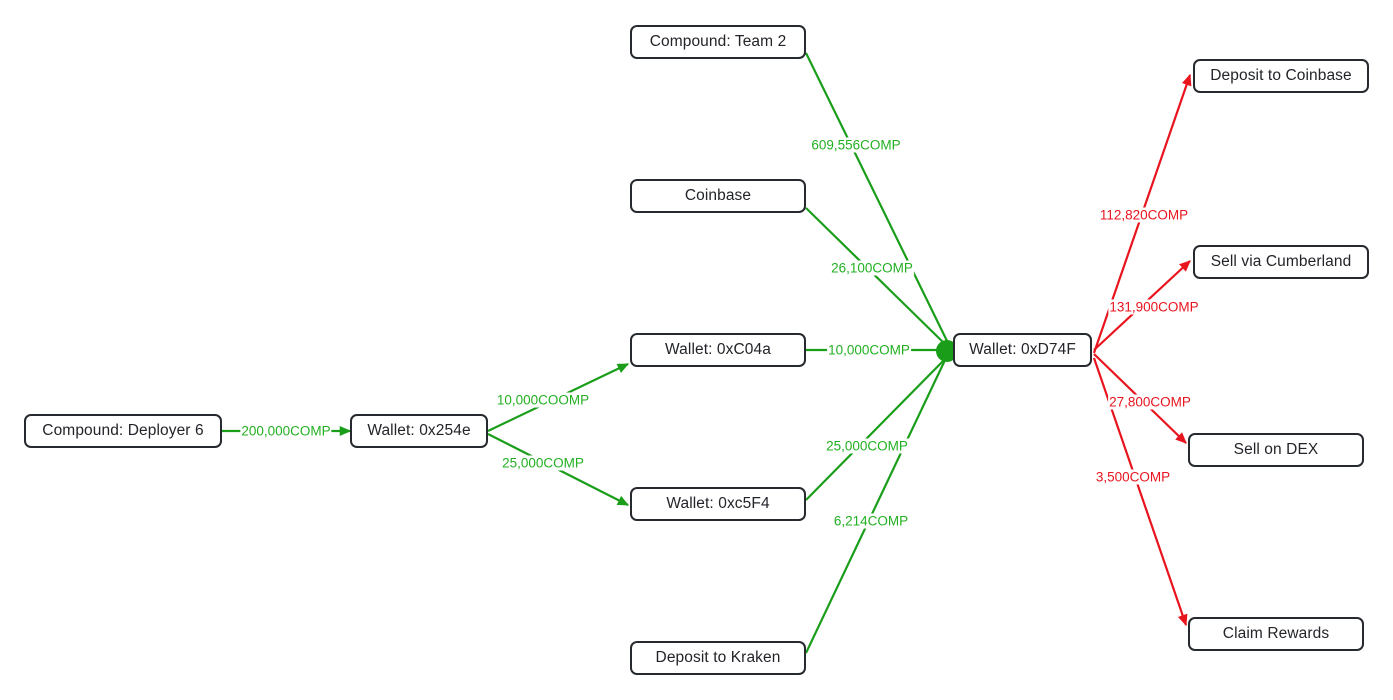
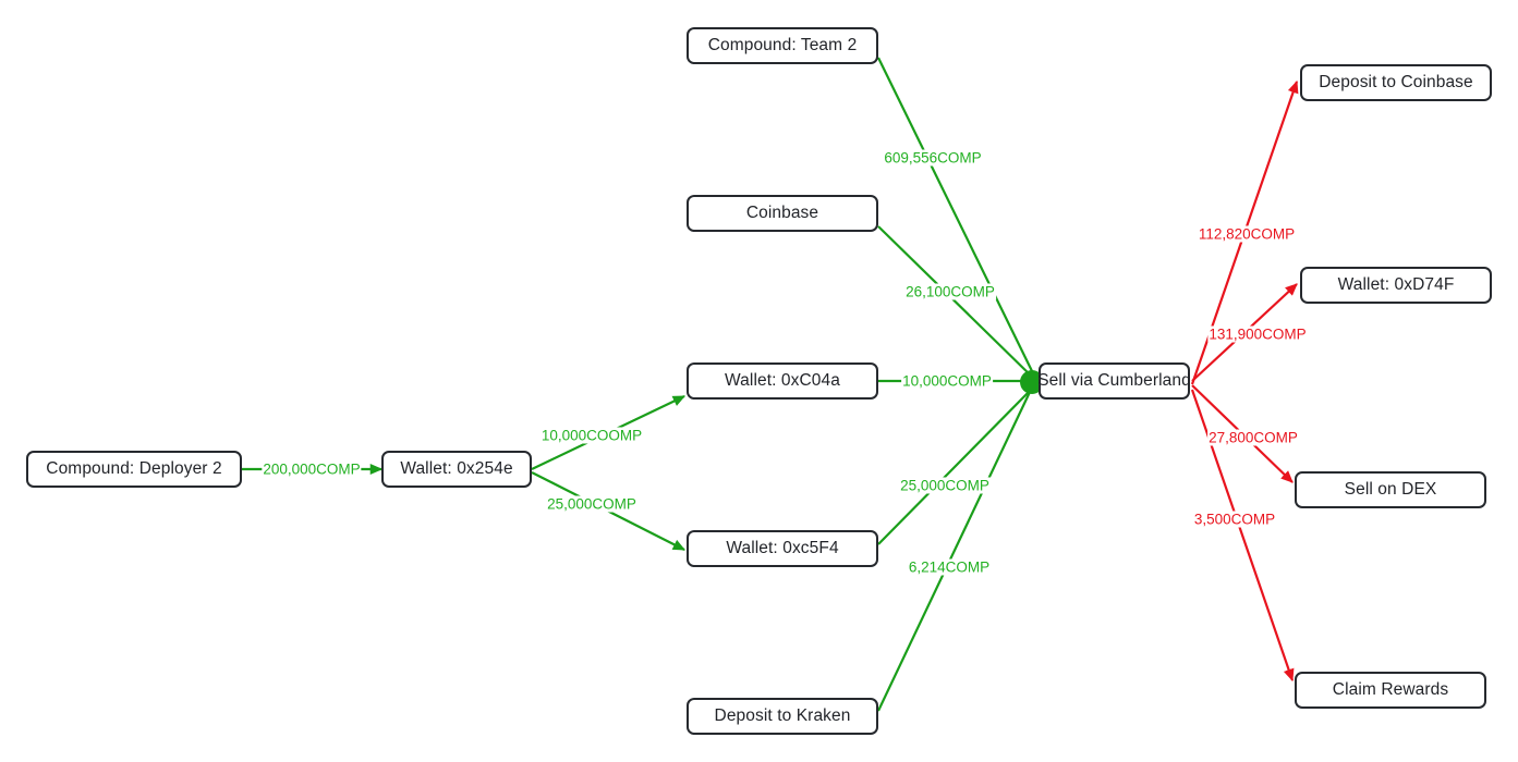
- Compound: Deployer 6
+ Compound: Deployer 2
  Wallet: 0x254e
  Compound: Team 2
  Coinbase
  Wallet: 0xC04a
  Wallet: 0xc5F4
  Deposit to Kraken
- Wallet: 0xD74F
+ Sell via Cumberland
  Deposit to Coinbase
- Sell via Cumberland
+ Wallet: 0xD74F
  Sell on DEX
  Claim Rewards
  200,000COMP
  10,000COOMP
  25,000COMP
  609,556COMP
  26,100COMP
  10,000COMP
  25,000COMP
  6,214COMP
  112,820COMP
  131,900COMP
  27,800COMP
  3,500COMP
